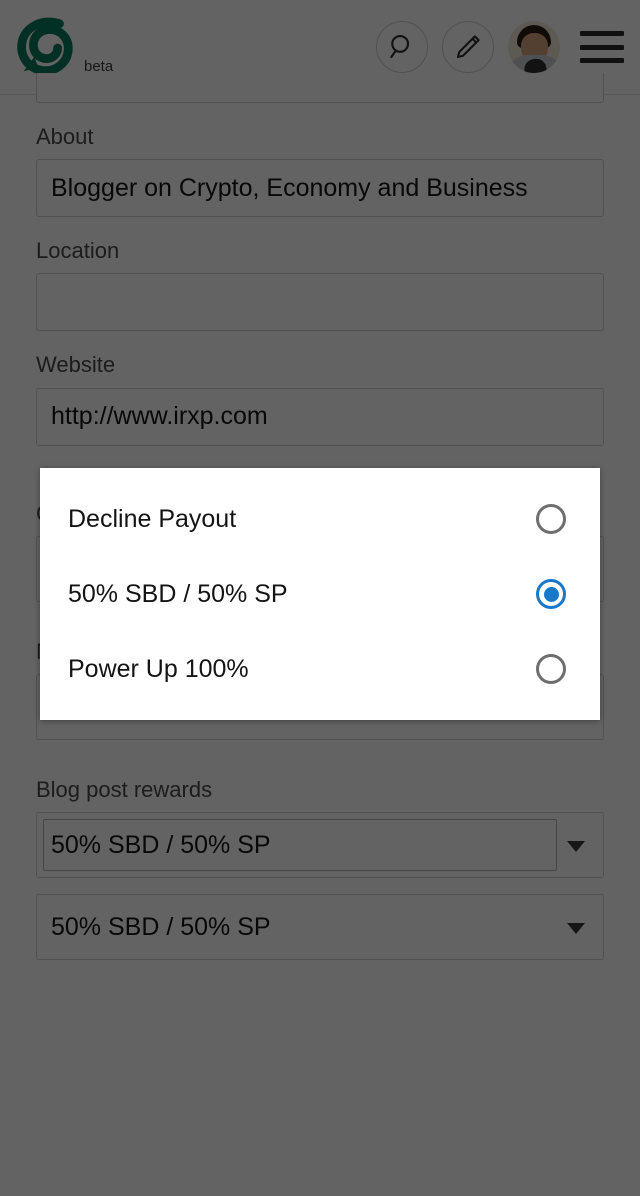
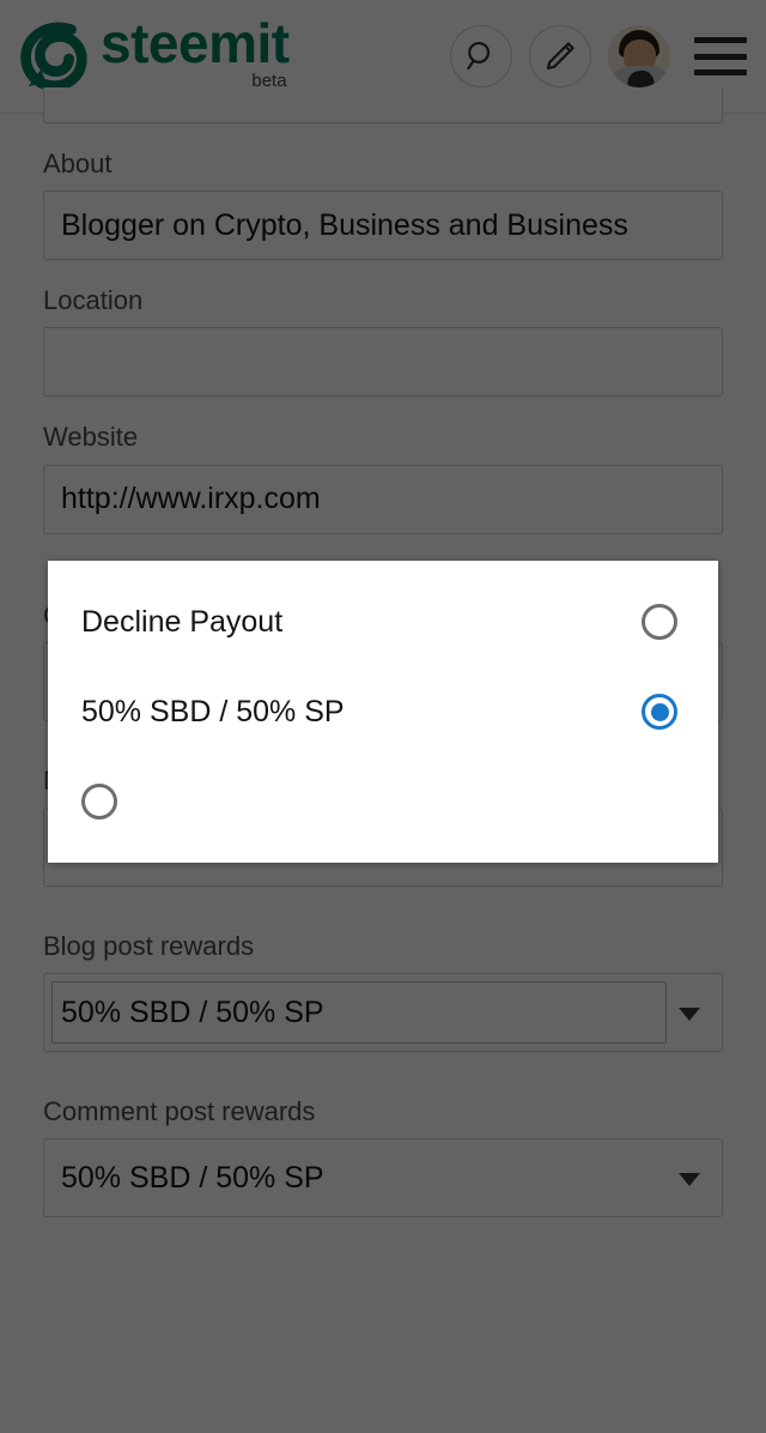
+ steemit
  beta
  About
- Blogger on Crypto, Economy and Business
+ Blogger on Crypto, Business and Business
  Location
  Website
  http://www.irxp.com
  Blog post rewards
  50% SBD / 50% SP
+ Comment post rewards
  50% SBD / 50% SP
  Decline Payout
  50% SBD / 50% SP
- Power Up 100%
